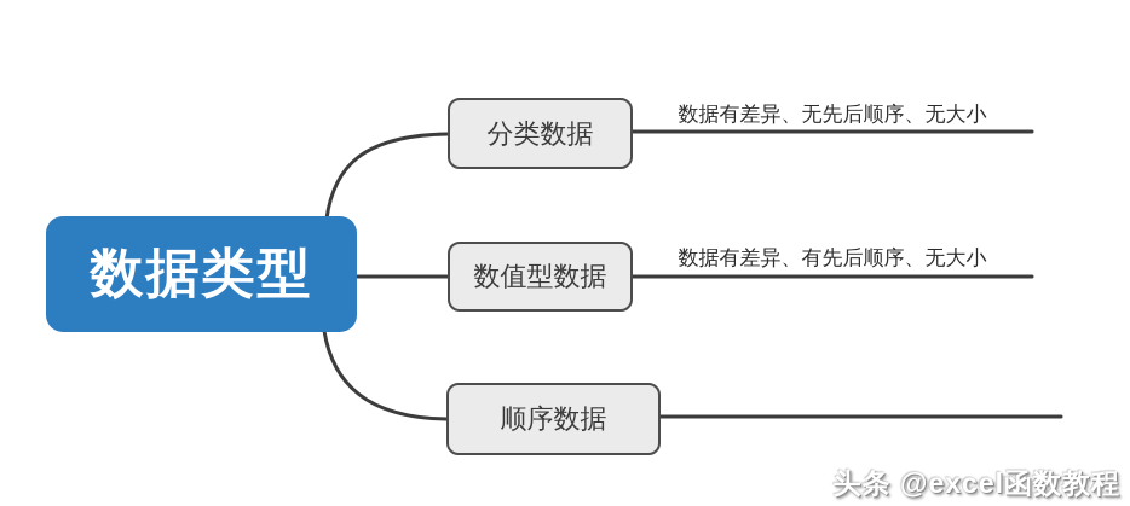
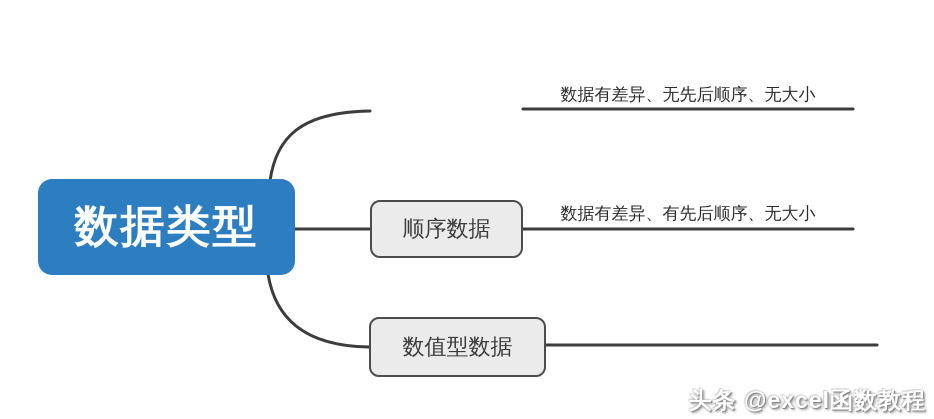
  数据类型
- 分类数据
  数据有差异、无先后顺序、无大小
- 数值型数据
+ 顺序数据
  数据有差异、有先后顺序、无大小
- 顺序数据
+ 数值型数据
  头条 @excel函数教程
